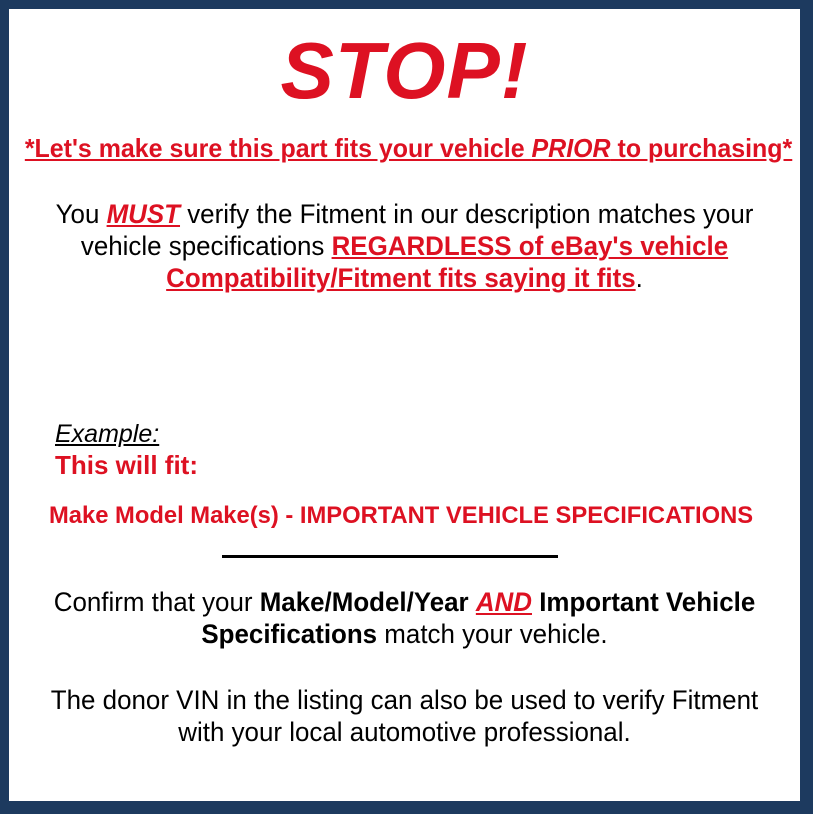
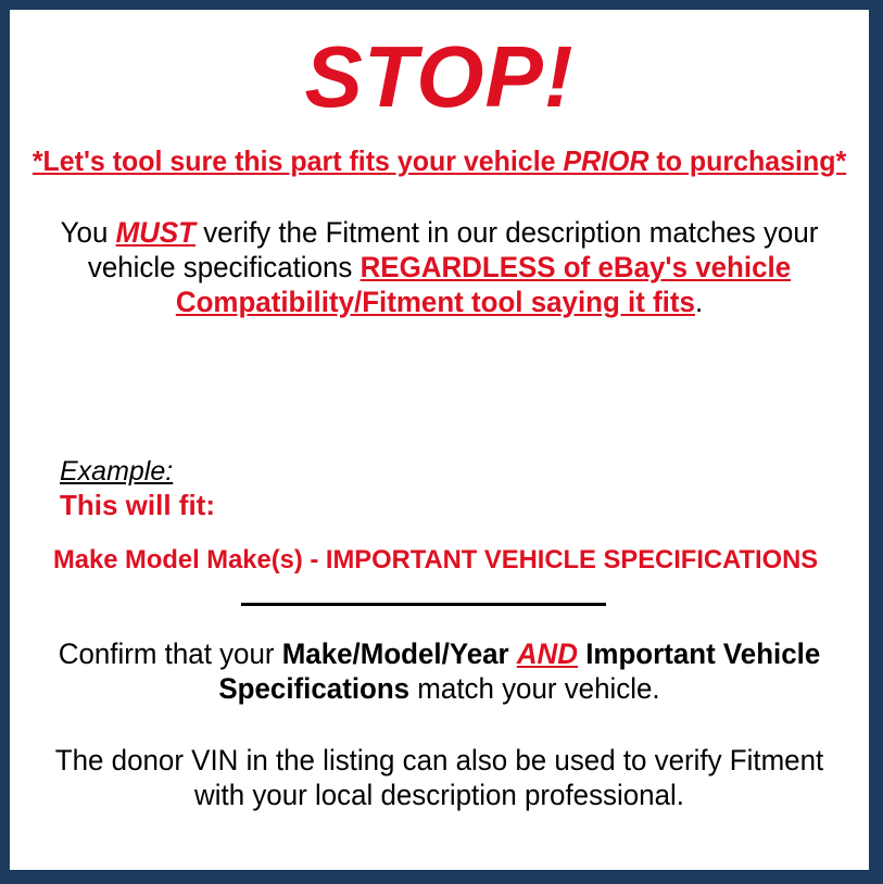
  STOP!
- *Let's make sure this part fits your vehicle PRIOR to purchasing*
+ *Let's tool sure this part fits your vehicle PRIOR to purchasing*
- You MUST verify the Fitment in our description matches your vehicle specifications REGARDLESS of eBay's vehicle Compatibility/Fitment fits saying it fits.
+ You MUST verify the Fitment in our description matches your vehicle specifications REGARDLESS of eBay's vehicle Compatibility/Fitment tool saying it fits.
  Example:
  This will fit:
  Make Model Make(s) - IMPORTANT VEHICLE SPECIFICATIONS
  Confirm that your Make/Model/Year AND Important Vehicle Specifications match your vehicle.
- The donor VIN in the listing can also be used to verify Fitment with your local automotive professional.
+ The donor VIN in the listing can also be used to verify Fitment with your local description professional.
